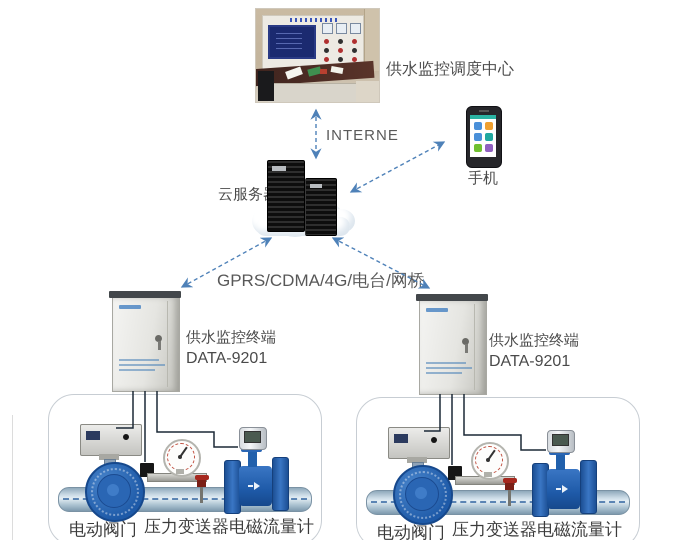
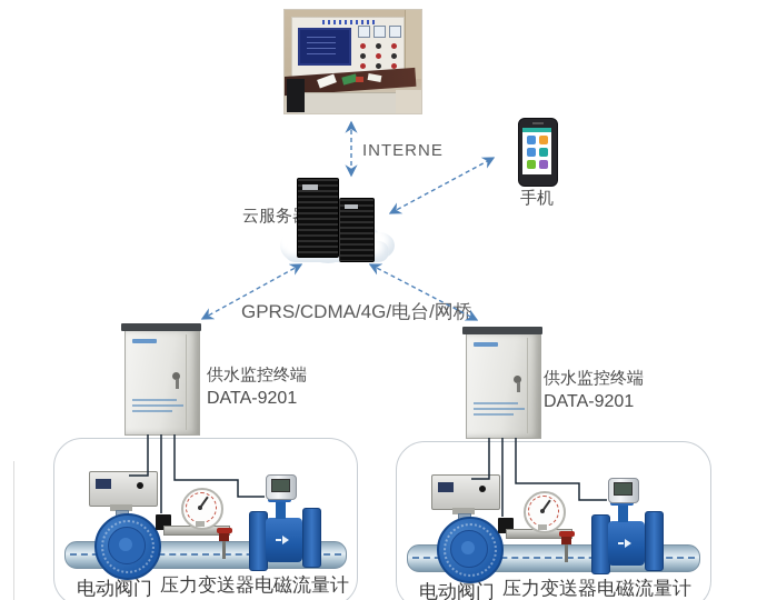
- 供水监控调度中心
  云服务
  INTERNE
  手机
  GPRS/CDMA/4G/电台/网桥
  供水监控终端
  DATA-9201
  供水监控终端
  DATA-9201
  电动阀门
  压力变送器
  电磁流量计
  电动阀门
  压力变送器
  电磁流量计
